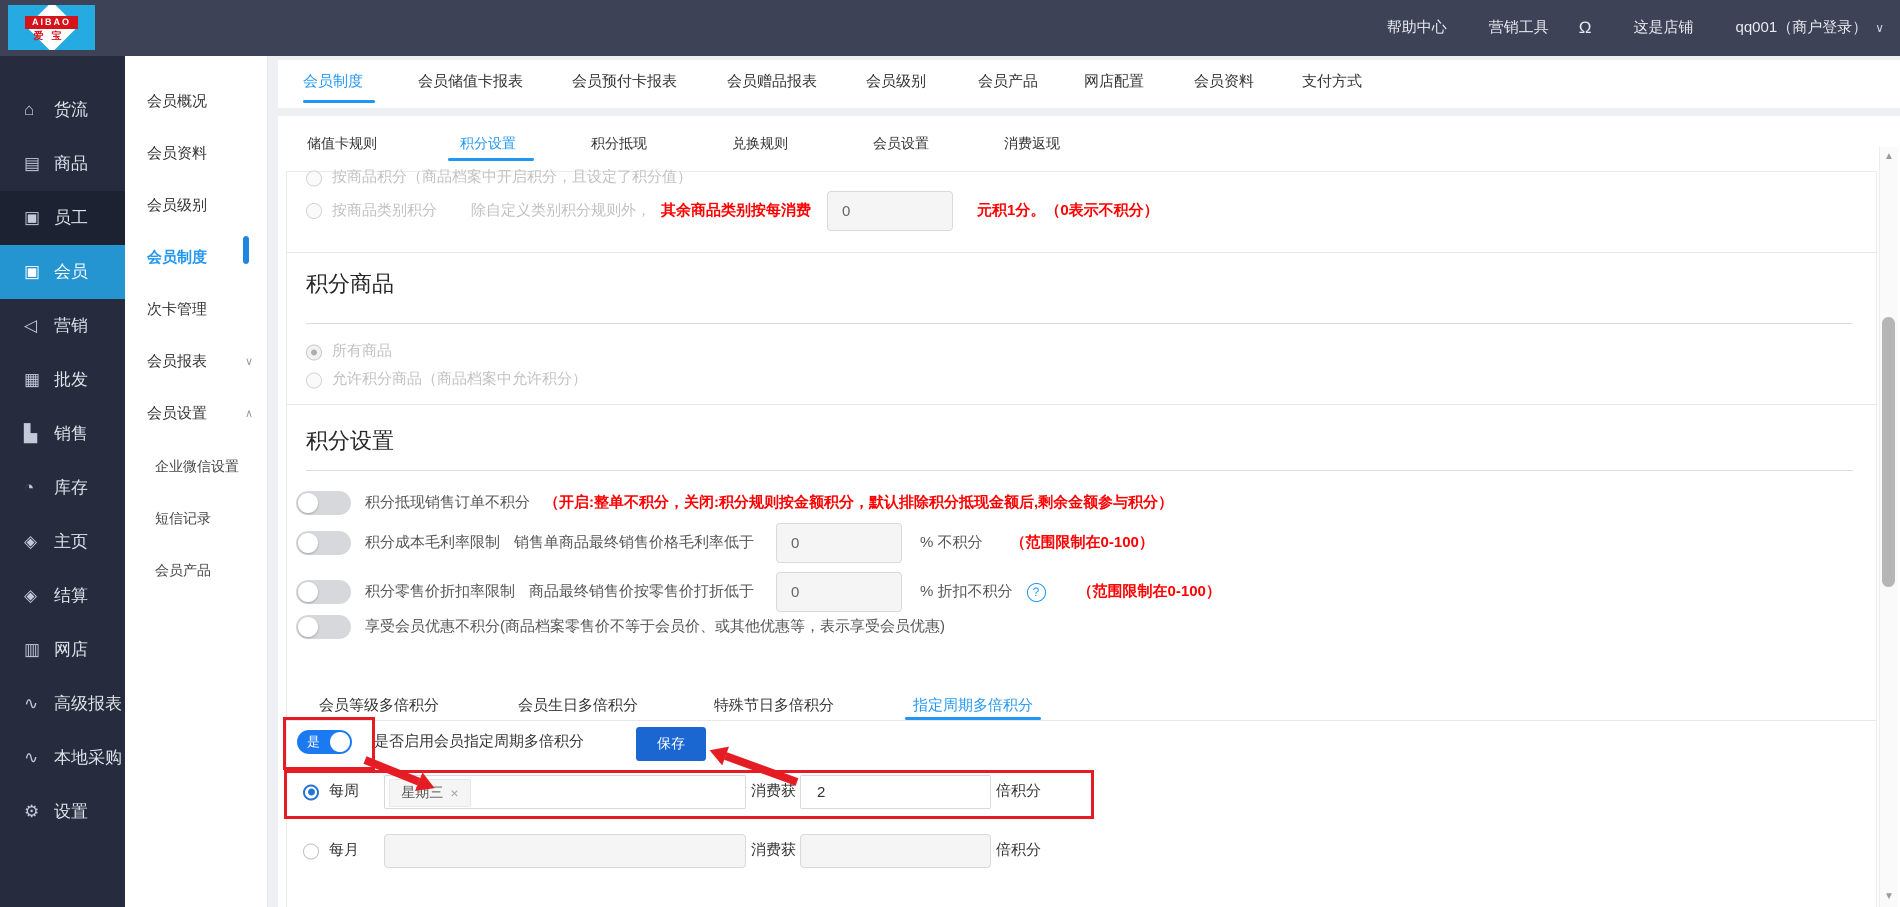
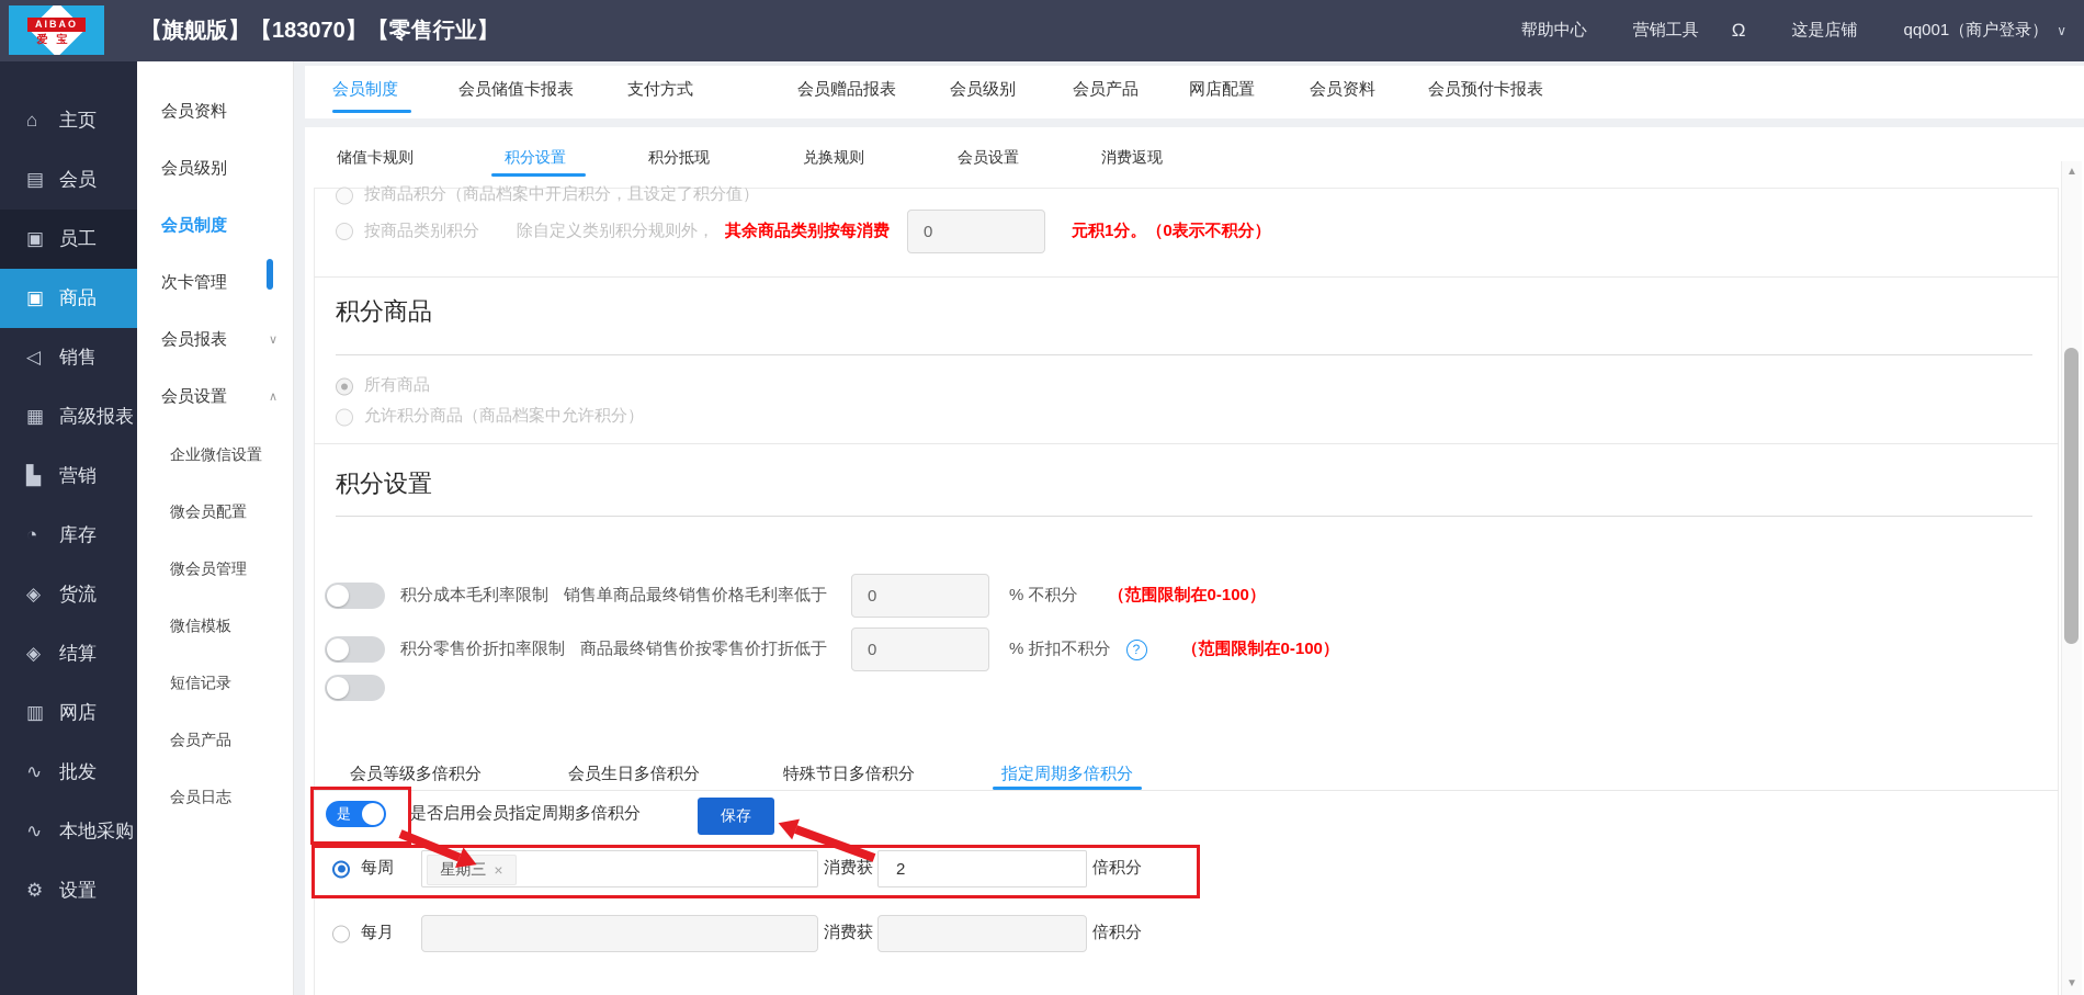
  AIBAO
  爱宝
+ 【旗舰版】【183070】【零售行业】
  帮助中心
  营销工具
  Ω
  这是店铺
  qq001（商户登录）
  ∨
  ⌂
- 货流
+ 主页
  ▤
- 商品
+ 会员
  ▣
  员工
  ▣
- 会员
+ 商品
  ◁
- 营销
+ 销售
  ▦
- 批发
+ 高级报表
  ▙
- 销售
+ 营销
  ◔
  库存
  ◈
- 主页
+ 货流
  ◈
  结算
  ▥
  网店
  ∿
- 高级报表
+ 批发
  ∿
  本地采购
  ⚙
  设置
- 会员概况
  会员资料
  会员级别
  会员制度
  次卡管理
  会员报表
  ∨
  会员设置
  ∧
  企业微信设置
+ 微会员配置
+ 微会员管理
+ 微信模板
  短信记录
  会员产品
+ 会员日志
  会员制度
  会员储值卡报表
- 会员预付卡报表
+ 支付方式
  会员赠品报表
  会员级别
  会员产品
  网店配置
  会员资料
- 支付方式
+ 会员预付卡报表
  储值卡规则
  积分设置
  积分抵现
  兑换规则
  会员设置
  消费返现
  按商品积分（商品档案中开启积分，且设定了积分值）
  按商品类别积分
  除自定义类别积分规则外，
  其余商品类别按每消费
  0
  元积1分。（0表示不积分）
  积分商品
  所有商品
  允许积分商品（商品档案中允许积分）
  积分设置
- 积分抵现销售订单不积分
- （开启:整单不积分，关闭:积分规则按金额积分，默认排除积分抵现金额后,剩余金额参与积分）
  积分成本毛利率限制
  销售单商品最终销售价格毛利率低于
  0
  % 不积分
  （范围限制在0-100）
  积分零售价折扣率限制
  商品最终销售价按零售价打折低于
  0
  % 折扣不积分
  ?
  （范围限制在0-100）
- 享受会员优惠不积分(商品档案零售价不等于会员价、或其他优惠等，表示享受会员优惠)
  会员等级多倍积分
  会员生日多倍积分
  特殊节日多倍积分
  指定周期多倍积分
  是
  是否启用会员指定周期多倍积分
  保存
  每周
  星期三
  ×
  消费获
  2
  倍积分
  每月
  消费获
  倍积分
  ▲
  ▼
